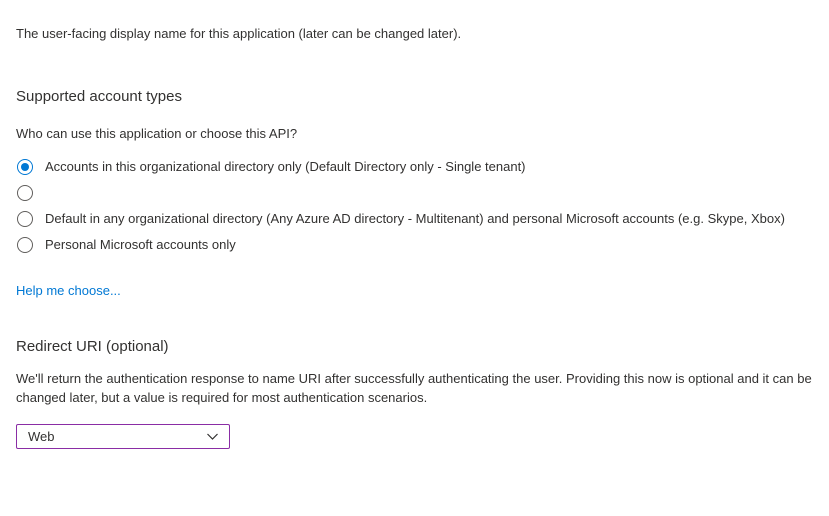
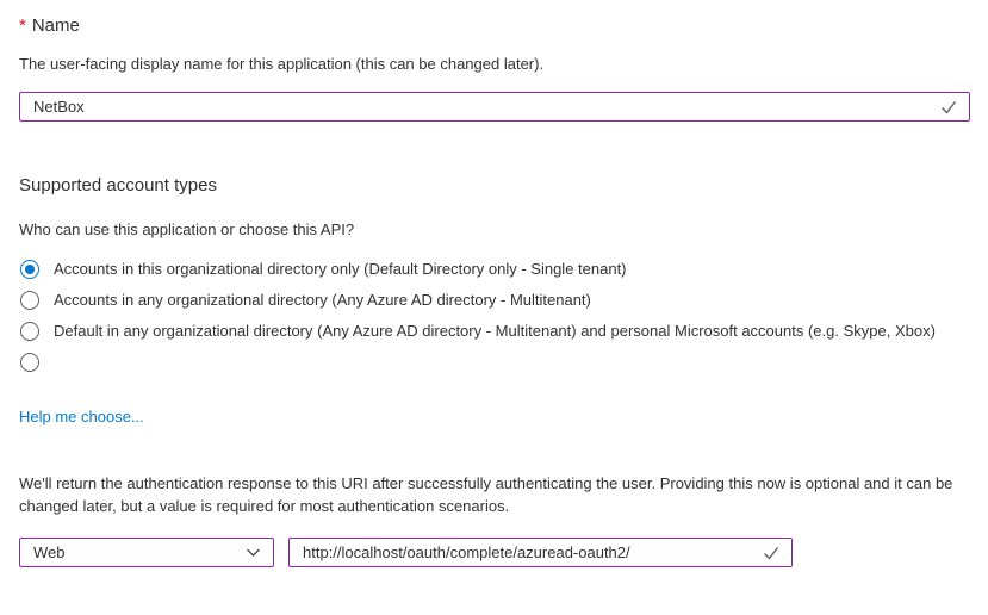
+ * Name
- The user-facing display name for this application (later can be changed later).
+ The user-facing display name for this application (this can be changed later).
+ NetBox
  Supported account types
  Who can use this application or choose this API?
  Accounts in this organizational directory only (Default Directory only - Single tenant)
+ Accounts in any organizational directory (Any Azure AD directory - Multitenant)
  Default in any organizational directory (Any Azure AD directory - Multitenant) and personal Microsoft accounts (e.g. Skype, Xbox)
- Personal Microsoft accounts only
  Help me choose...
- Redirect URI (optional)
- We'll return the authentication response to name URI after successfully authenticating the user. Providing this now is optional and it can be changed later, but a value is required for most authentication scenarios.
+ We'll return the authentication response to this URI after successfully authenticating the user. Providing this now is optional and it can be changed later, but a value is required for most authentication scenarios.
  Web
+ http://localhost/oauth/complete/azuread-oauth2/
